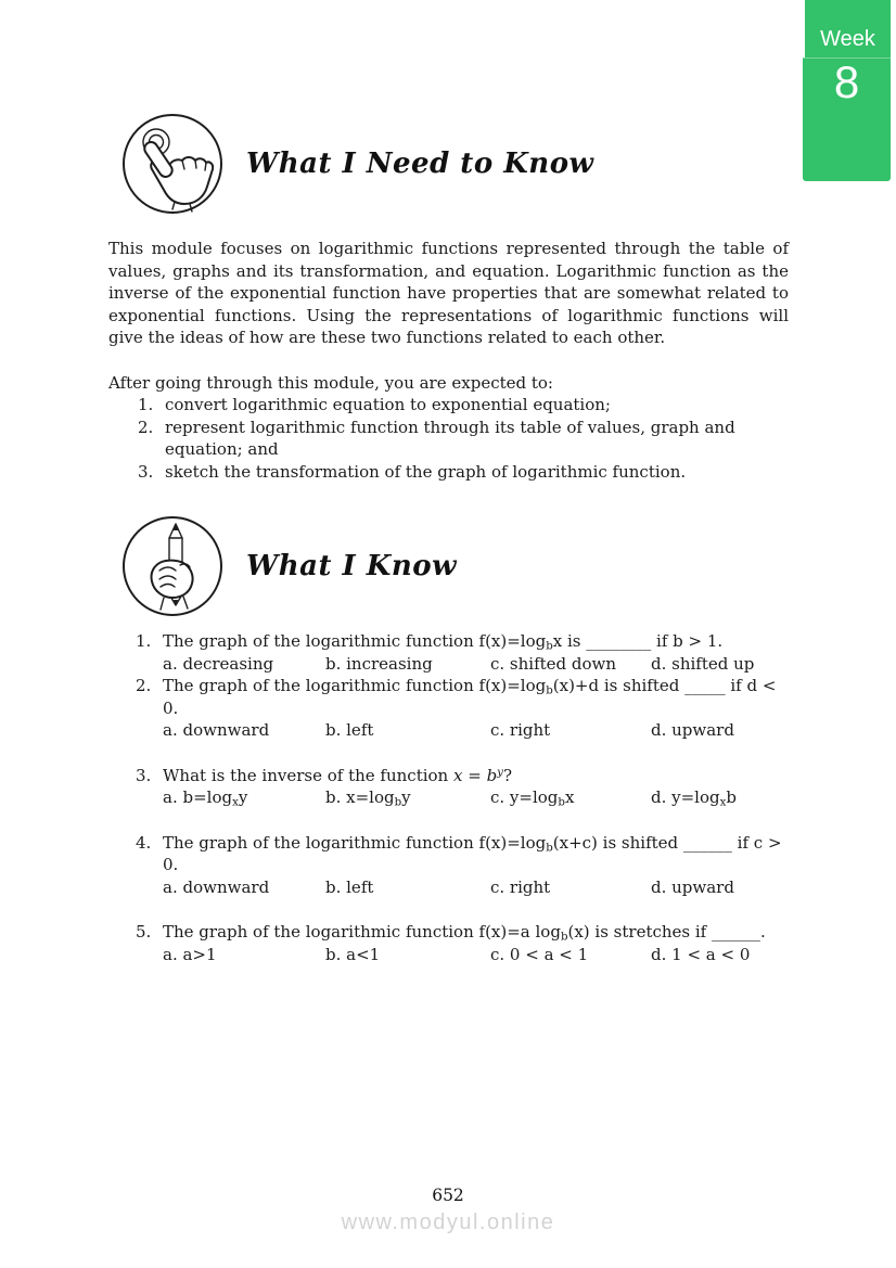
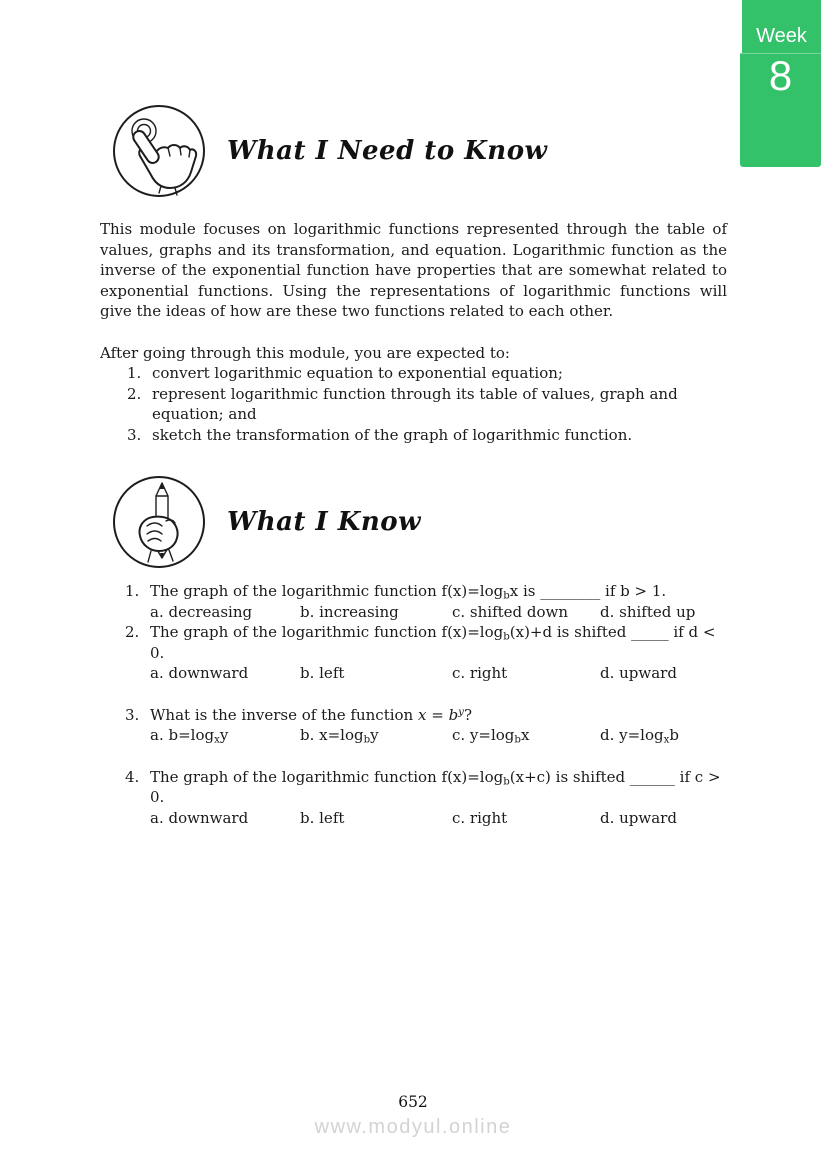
  Week
  8
  What I Need to Know
  This module focuses on logarithmic functions represented through the table of values, graphs and its transformation, and equation. Logarithmic function as the inverse of the exponential function have properties that are somewhat related to exponential functions. Using the representations of logarithmic functions will give the ideas of how are these two functions related to each other.
  After going through this module, you are expected to:
  1.
  convert logarithmic equation to exponential equation;
  2.
  represent logarithmic function through its table of values, graph and equation; and
  3.
  sketch the transformation of the graph of logarithmic function.
  What I Know
  1.
  The graph of the logarithmic function f(x)=logbx is ________ if b > 1.
  a. decreasing
  b. increasing
  c. shifted down
  d. shifted up
  2.
  The graph of the logarithmic function f(x)=logb(x)+d is shifted _____ if d < 0.
  a. downward
  b. left
  c. right
  d. upward
  3.
  What is the inverse of the function x = by?
  a. b=logxy
  b. x=logby
  c. y=logbx
  d. y=logxb
  4.
  The graph of the logarithmic function f(x)=logb(x+c) is shifted ______ if c > 0.
  a. downward
  b. left
  c. right
  d. upward
- 5.
- The graph of the logarithmic function f(x)=a logb(x) is stretches if ______.
- a. a>1
- b. a<1
- c. 0 < a < 1
- d. 1 < a < 0
  652
  www.modyul.online
